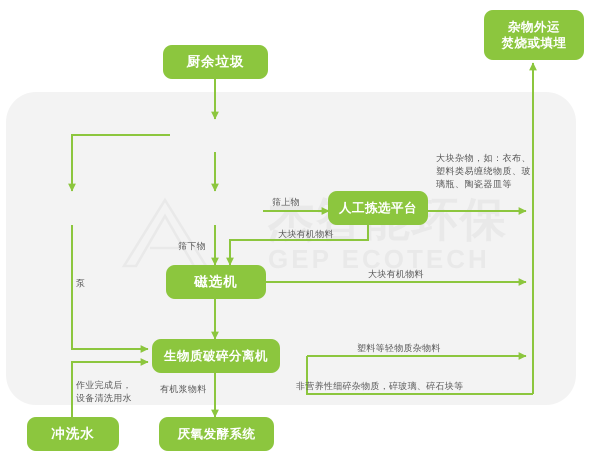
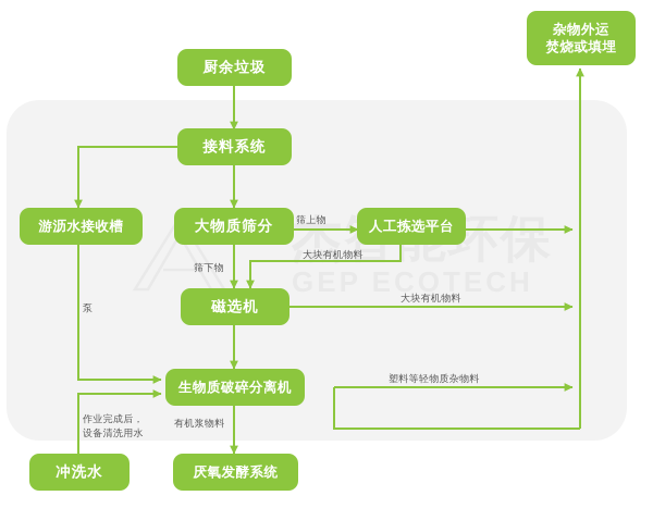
  GEP ECOTECH
  厨余垃圾
+ 接料系统
+ 游沥水接收槽
+ 大物质筛分
  人工拣选平台
  磁选机
  生物质破碎分离机
  冲洗水
  厌氧发酵系统
  杂物外运
  焚烧或填埋
  筛上物
  筛下物
  大块有机物料
  大块有机物料
  泵
  塑料等轻物质杂物料
  有机浆物料
  作业完成后，
  设备清洗用水
- 非营养性细碎杂物质，碎玻璃、碎石块等
- 大块杂物，如：衣布、塑料类易缠绕物质、玻璃瓶、陶瓷器皿等
